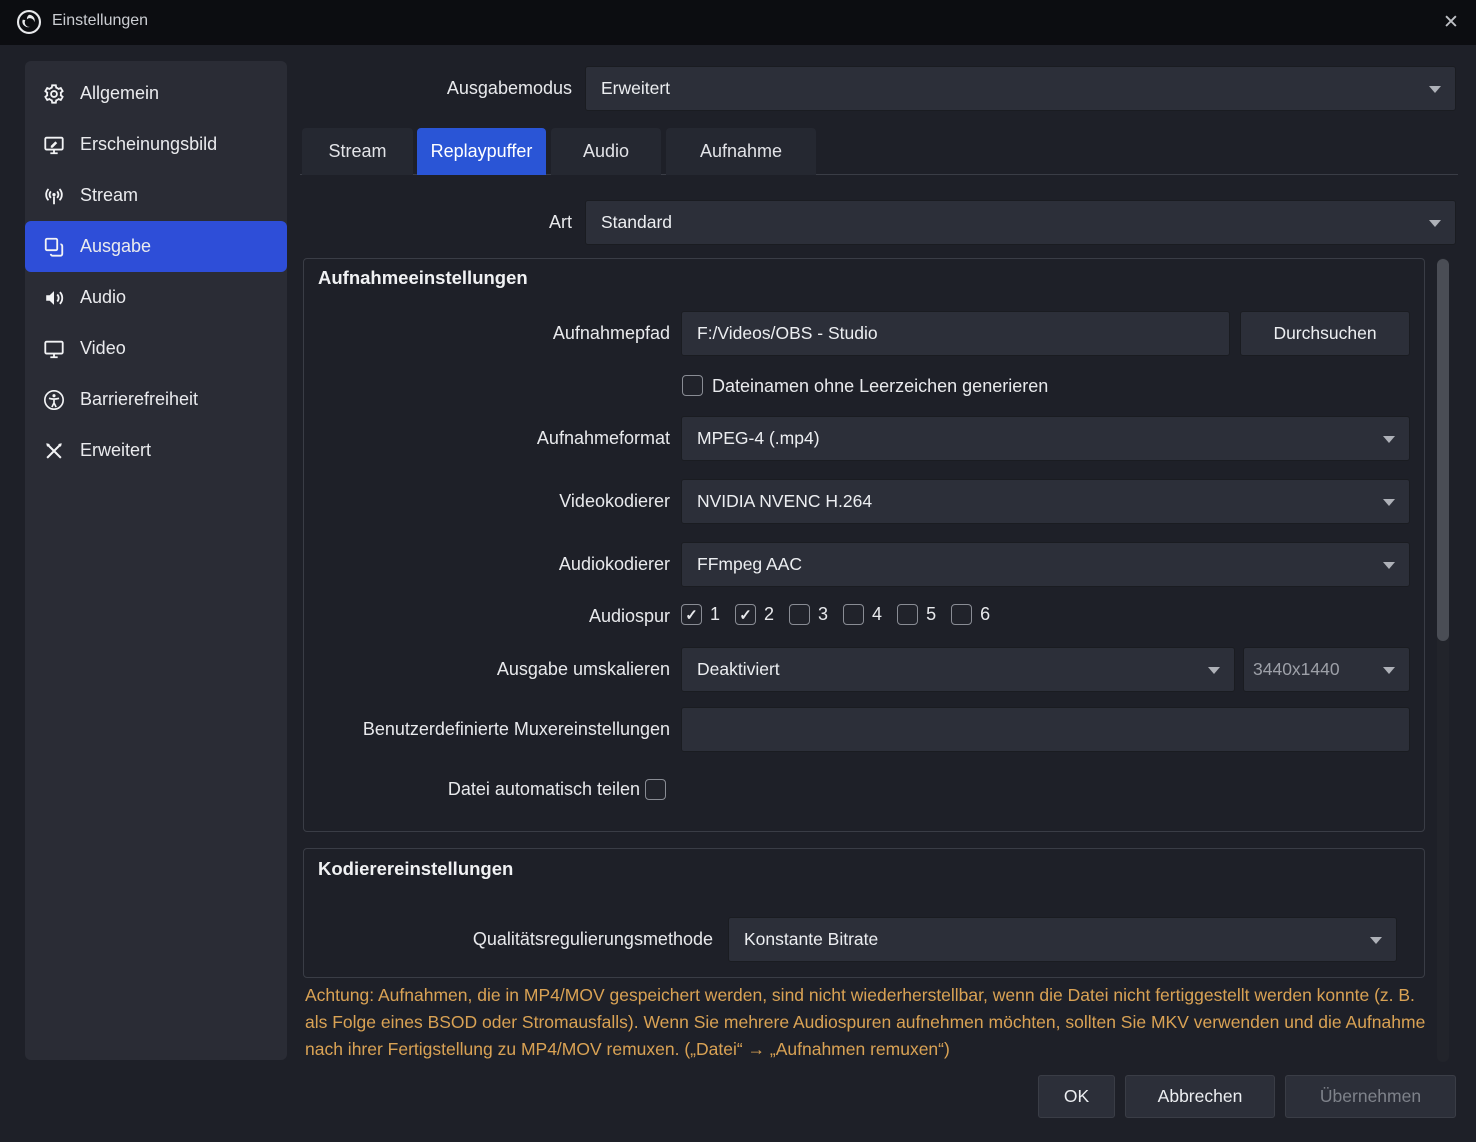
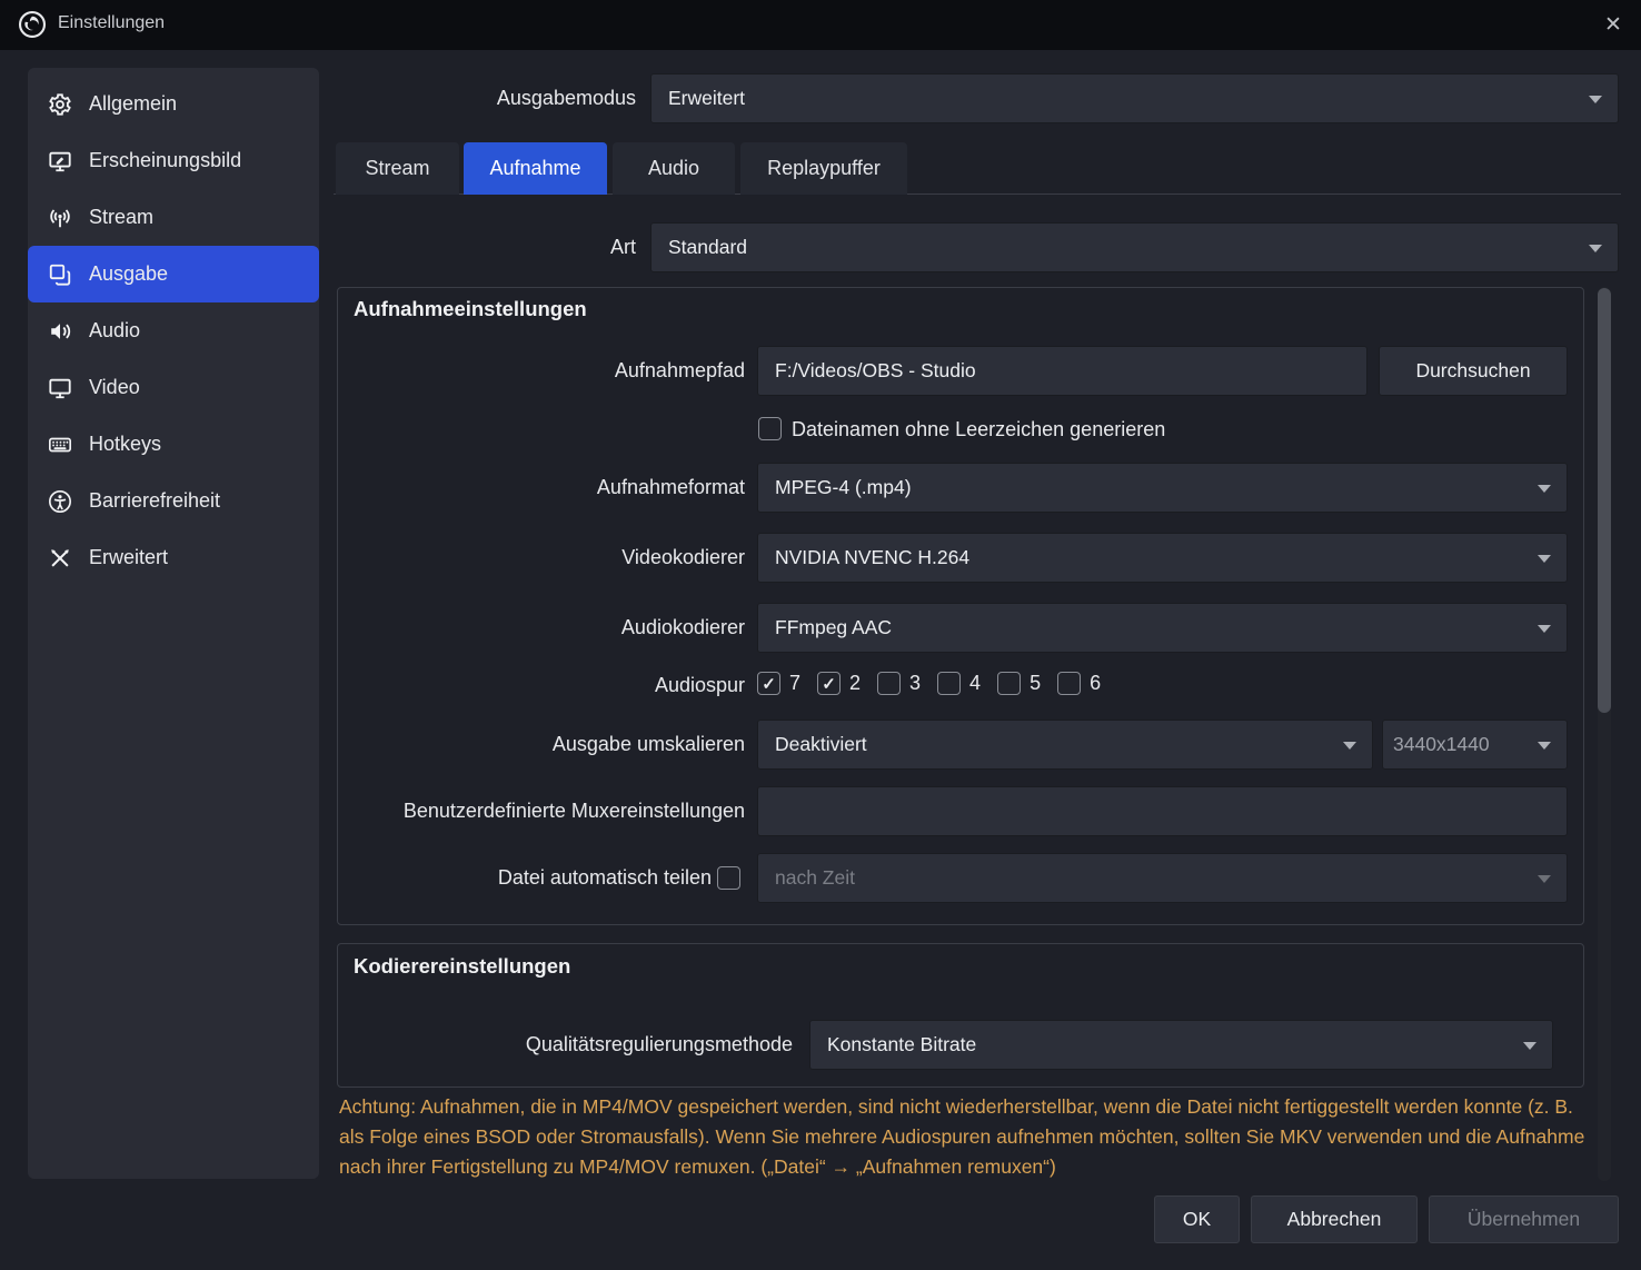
  Einstellungen
  ✕
  Allgemein
  Erscheinungsbild
  Stream
  Ausgabe
  Audio
  Video
+ Hotkeys
  Barrierefreiheit
  Erweitert
  Ausgabemodus
  Erweitert
  Stream
- Replaypuffer
+ Aufnahme
  Audio
- Aufnahme
+ Replaypuffer
  Art
  Standard
  Aufnahmeeinstellungen
  Aufnahmepfad
  F:/Videos/OBS - Studio
  Durchsuchen
  Dateinamen ohne Leerzeichen generieren
  Aufnahmeformat
  MPEG-4 (.mp4)
  Videokodierer
  NVIDIA NVENC H.264
  Audiokodierer
  FFmpeg AAC
  Audiospur
- 1
+ 7
  2
  3
  4
  5
  6
  Ausgabe umskalieren
  Deaktiviert
  3440x1440
  Benutzerdefinierte Muxereinstellungen
  Datei automatisch teilen
+ nach Zeit
  Kodierereinstellungen
  Qualitätsregulierungsmethode
  Konstante Bitrate
  Achtung: Aufnahmen, die in MP4/MOV gespeichert werden, sind nicht wiederherstellbar, wenn die Datei nicht fertiggestellt werden konnte (z. B. als Folge eines BSOD oder Stromausfalls). Wenn Sie mehrere Audiospuren aufnehmen möchten, sollten Sie MKV verwenden und die Aufnahme nach ihrer Fertigstellung zu MP4/MOV remuxen. („Datei“ → „Aufnahmen remuxen“)
  OK
  Abbrechen
  Übernehmen
